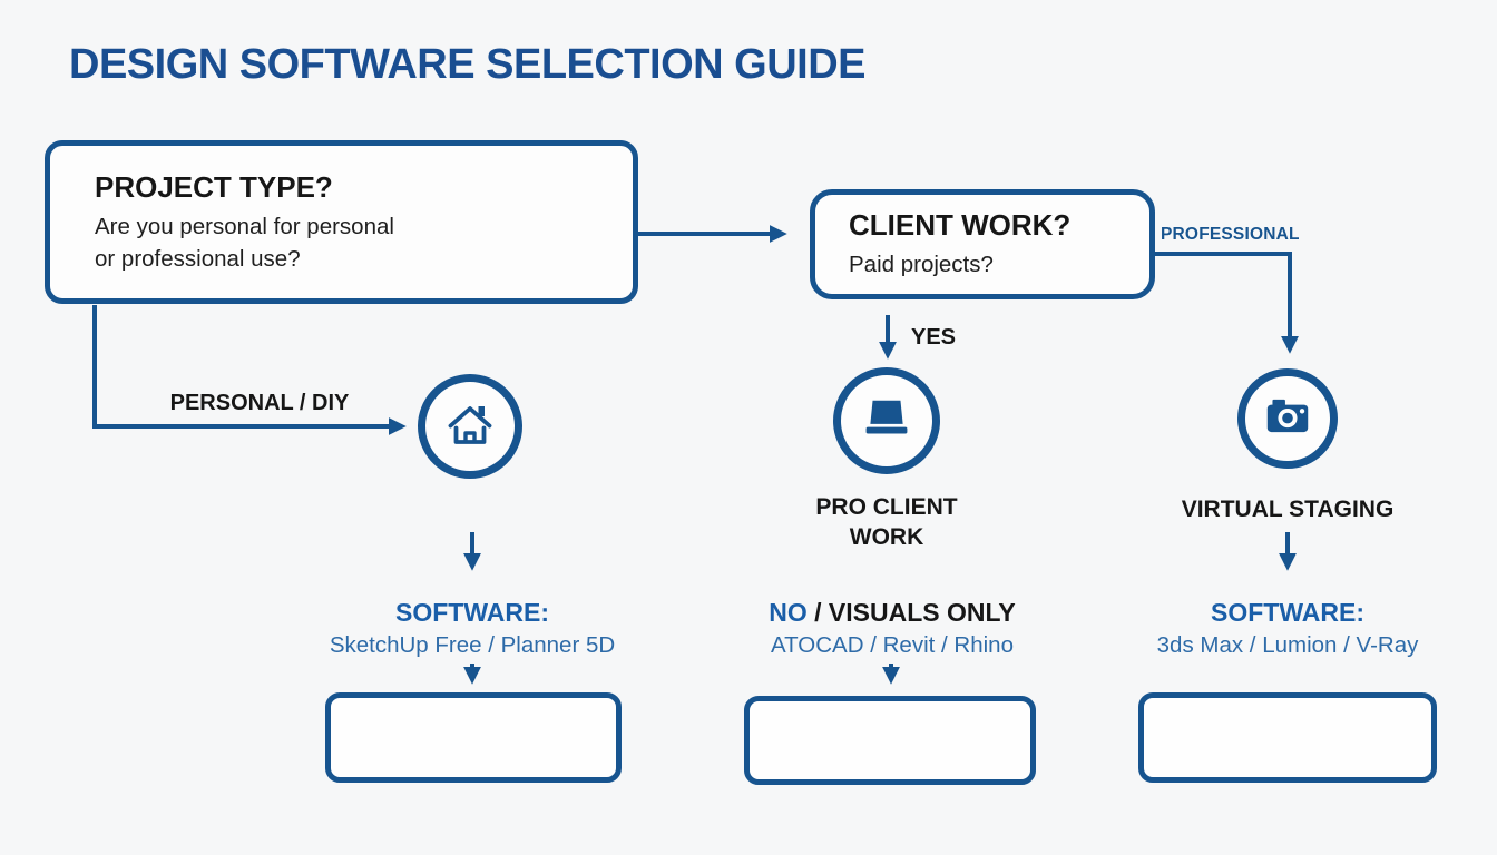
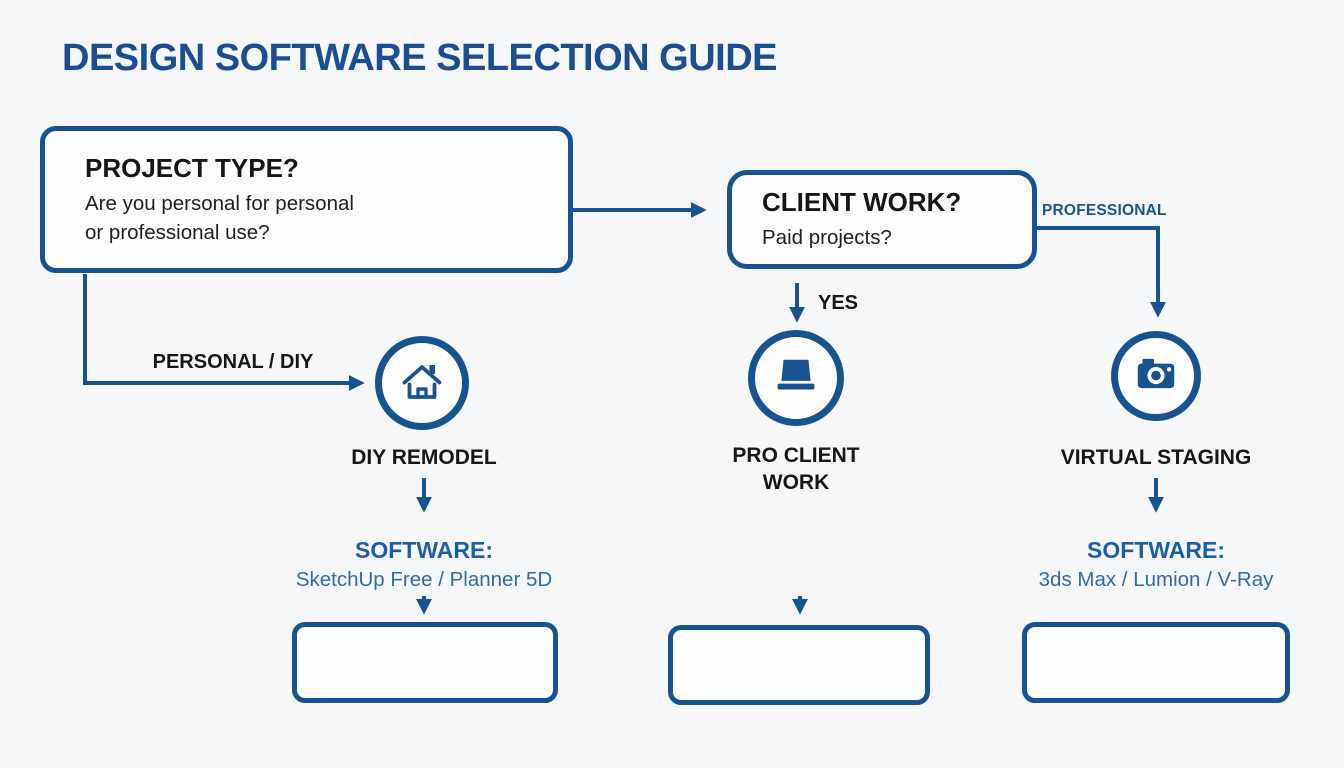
  DESIGN SOFTWARE SELECTION GUIDE
  PROJECT TYPE?
  Are you personal for personal
  or professional use?
  CLIENT WORK?
  Paid projects?
  PERSONAL / DIY
  YES
  PROFESSIONAL
+ DIY REMODEL
  PRO CLIENT
  WORK
  VIRTUAL STAGING
  SOFTWARE:
  SketchUp Free / Planner 5D
- NO / VISUALS ONLY
- ATOCAD / Revit / Rhino
  SOFTWARE:
  3ds Max / Lumion / V-Ray
